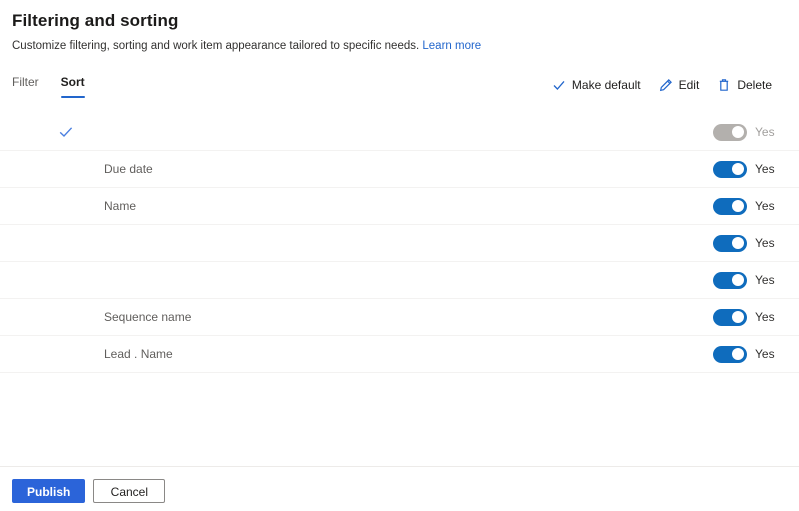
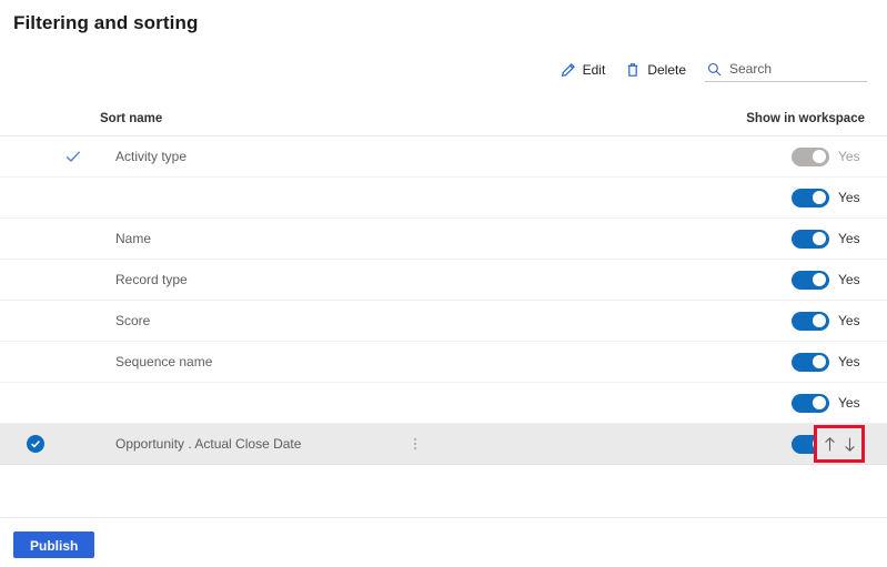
  Filtering and sorting
- Customize filtering, sorting and work item appearance tailored to specific needs. Learn more
- Filter
- Sort
- Make default
  Edit
  Delete
+ Search
+ Sort name
+ Show in workspace
+ Activity type
  Yes
- Due date
  Yes
  Name
  Yes
+ Record type
  Yes
+ Score
  Yes
  Sequence name
  Yes
- Lead . Name
  Yes
+ Opportunity . Actual Close Date
  Publish
- Cancel
